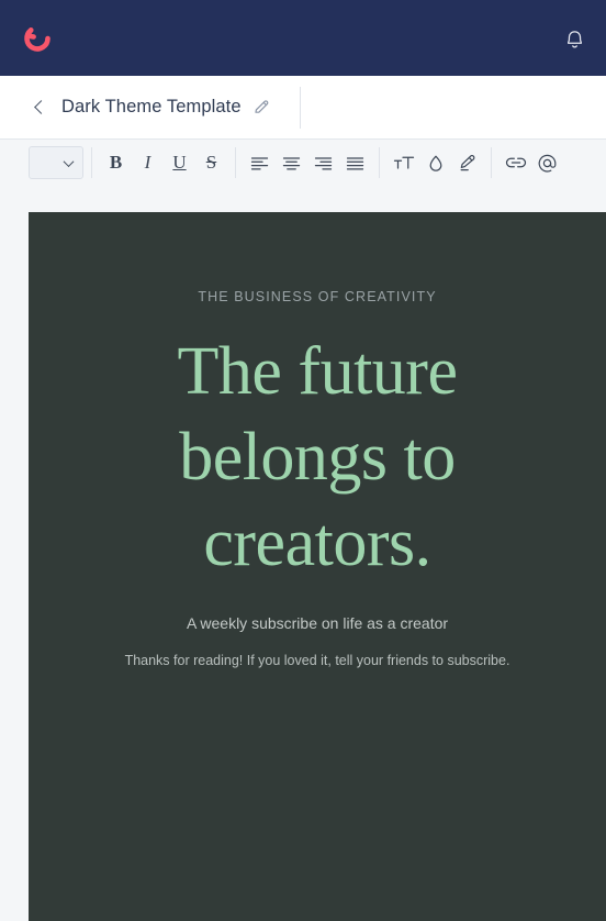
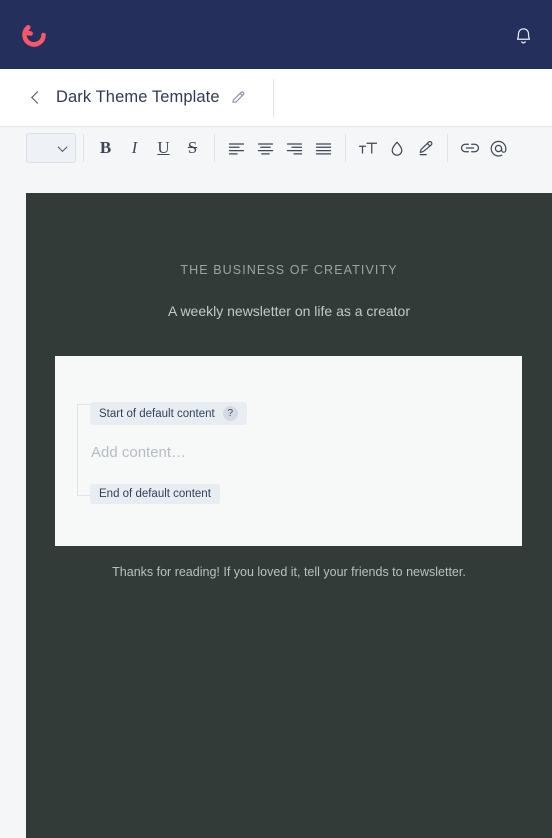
  Dark Theme Template
  B
  I
  U
  S
  THE BUSINESS OF CREATIVITY
- The future belongs to creators.
- A weekly subscribe on life as a creator
+ A weekly newsletter on life as a creator
+ Start of default content
+ ?
+ Add content…
+ End of default content
- Thanks for reading! If you loved it, tell your friends to subscribe.
+ Thanks for reading! If you loved it, tell your friends to newsletter.
